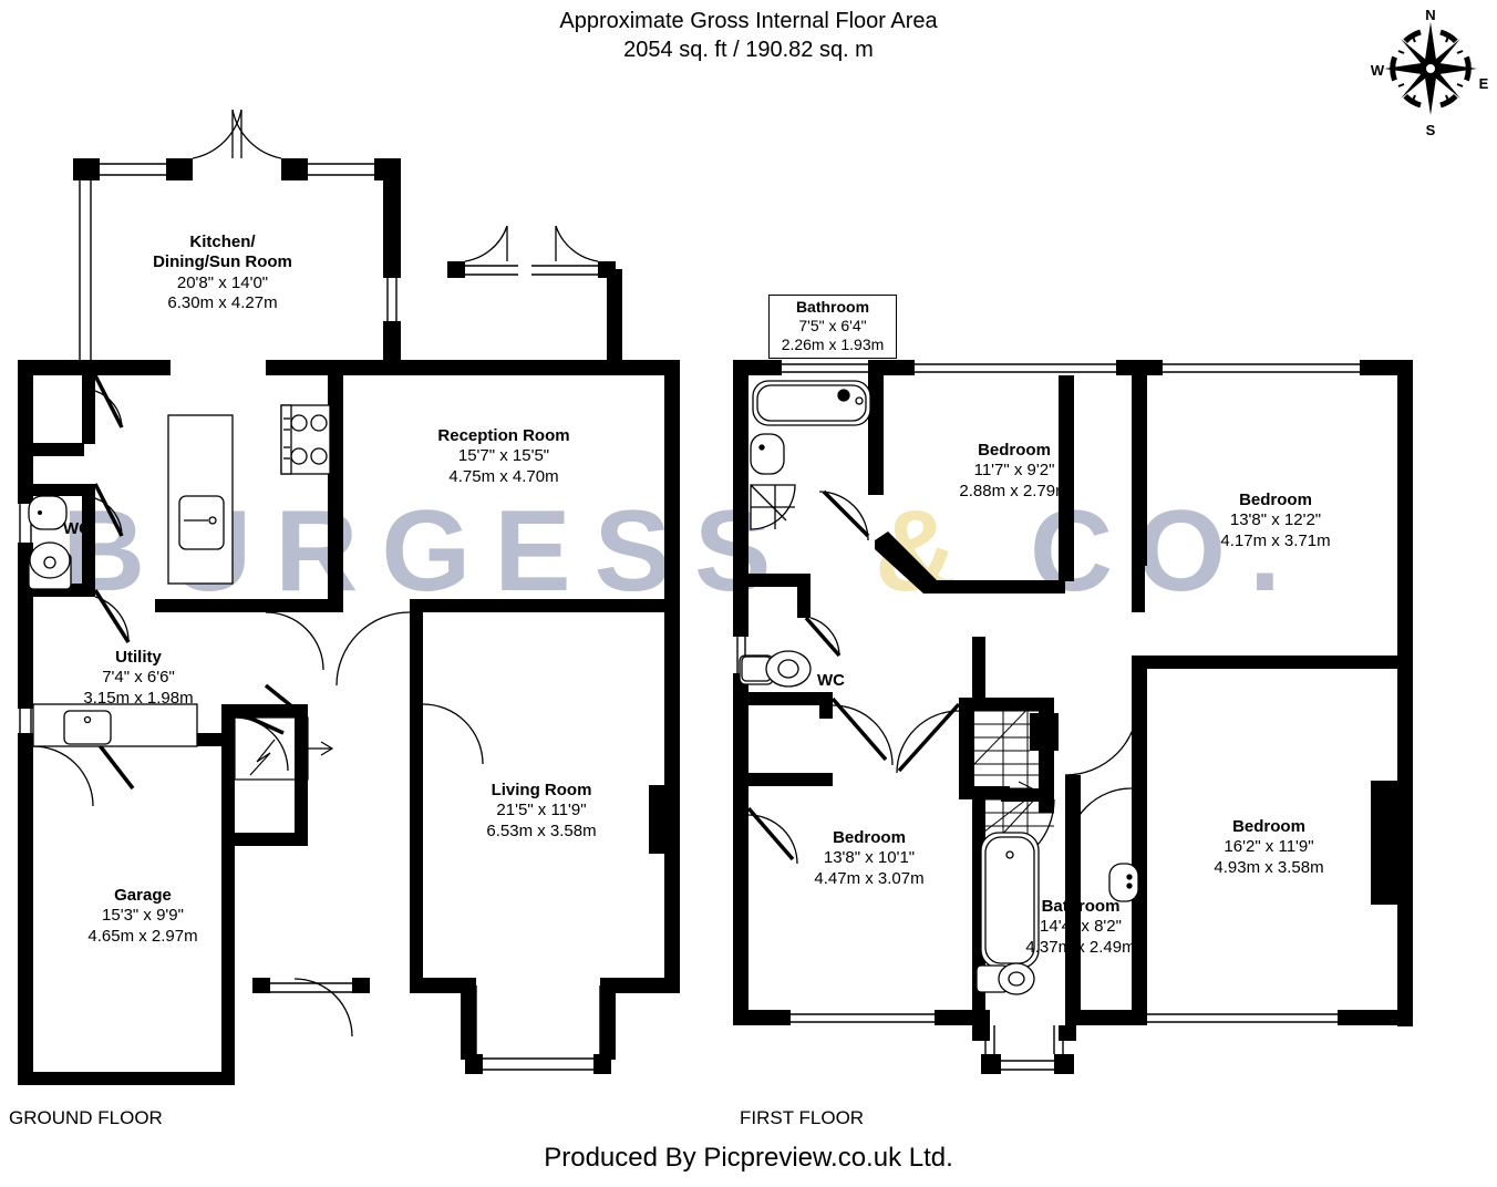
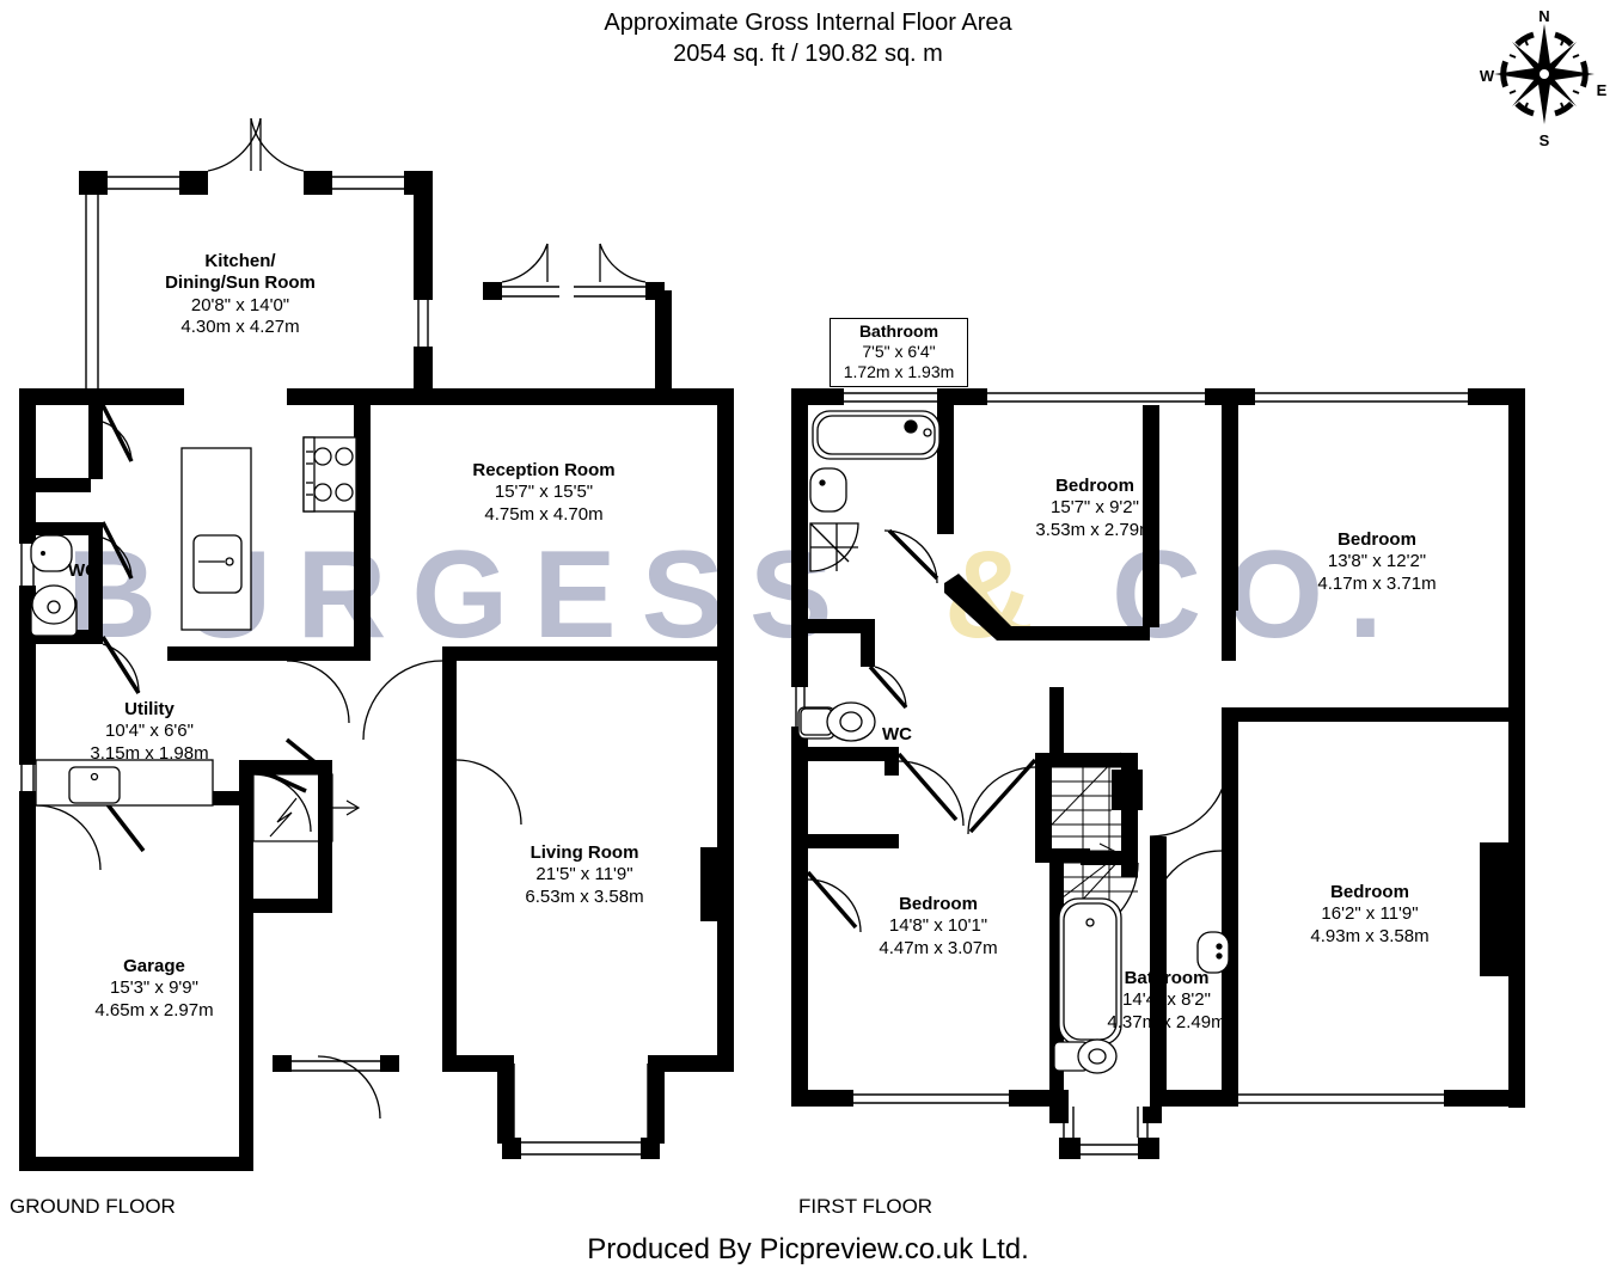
  Approximate Gross Internal Floor Area
  2054 sq. ft / 190.82 sq. m
  N
  E
  S
  W
  &
  CO.
  Kitchen/
  Dining/Sun Room
  20'8" x 14'0"
- 6.30m x 4.27m
+ 4.30m x 4.27m
  Reception Room
  15'7" x 15'5"
  4.75m x 4.70m
  Utility
- 7'4" x 6'6"
+ 10'4" x 6'6"
  3.15m x 1.98m
  Living Room
  21'5" x 11'9"
  6.53m x 3.58m
  Garage
  15'3" x 9'9"
  4.65m x 2.97m
  WC
  Bathroom
  7'5" x 6'4"
- 2.26m x 1.93m
+ 1.72m x 1.93m
  Bedroom
- 11'7" x 9'2"
+ 15'7" x 9'2"
- 2.88m x 2.79m
+ 3.53m x 2.79m
  Bedroom
  13'8" x 12'2"
  4.17m x 3.71m
  Bedroom
- 13'8" x 10'1"
+ 14'8" x 10'1"
  4.47m x 3.07m
  Bathroom
  14'4" x 8'2"
  4.37m x 2.49m
  Bedroom
  16'2" x 11'9"
  4.93m x 3.58m
  WC
  GROUND FLOOR
  FIRST FLOOR
  Produced By Picpreview.co.uk Ltd.
